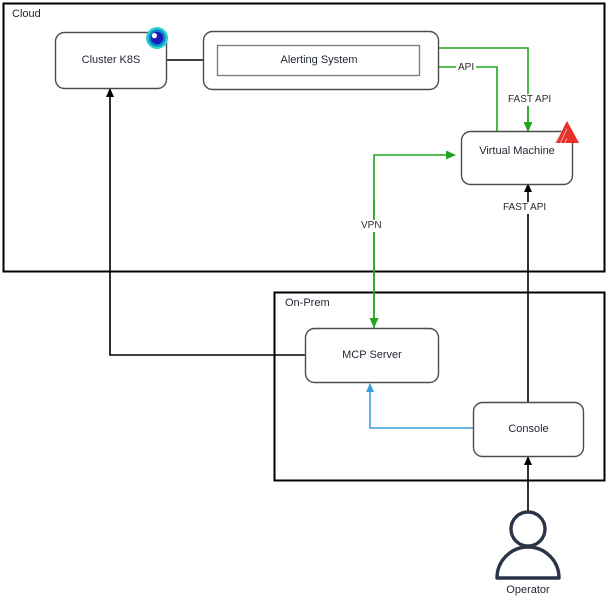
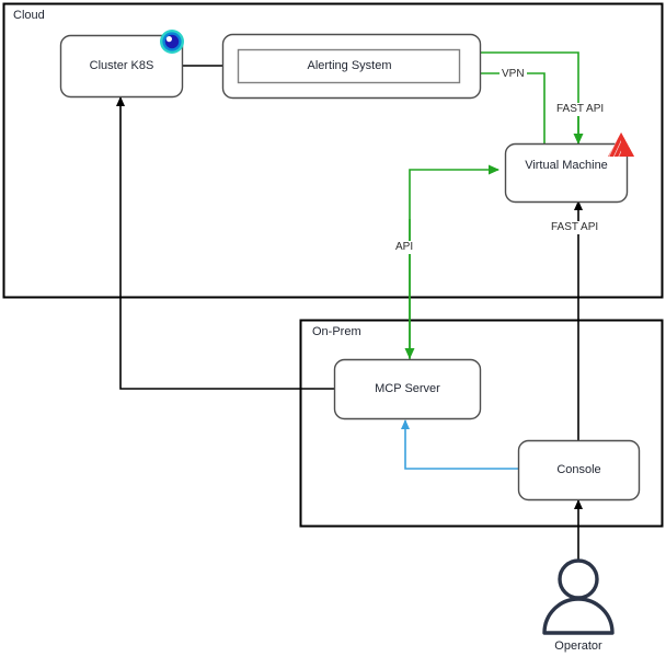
  Cloud
  On-Prem
  Cluster K8S
  Alerting System
  Virtual Machine
  MCP Server
  Console
  Operator
- API
+ VPN
  FAST API
- VPN
+ API
  FAST API
